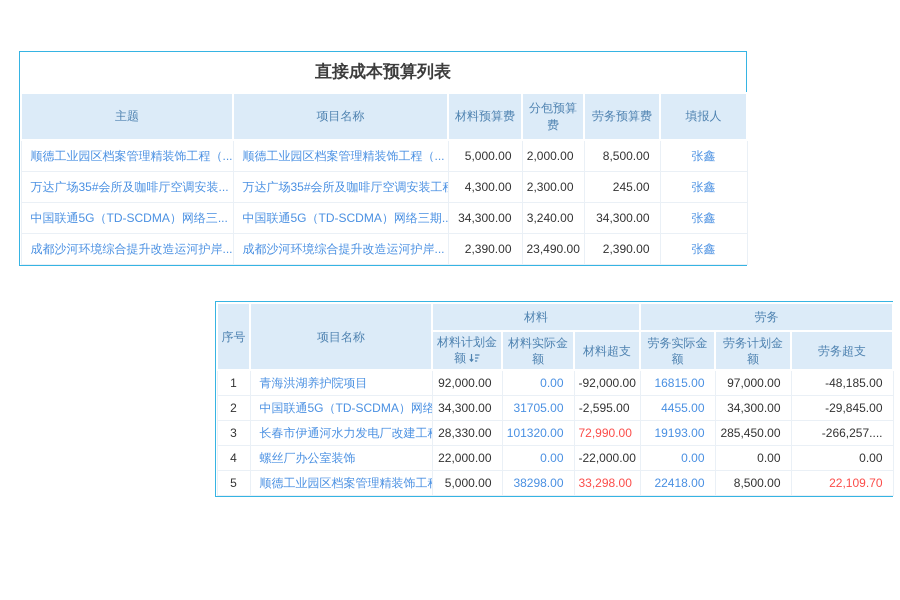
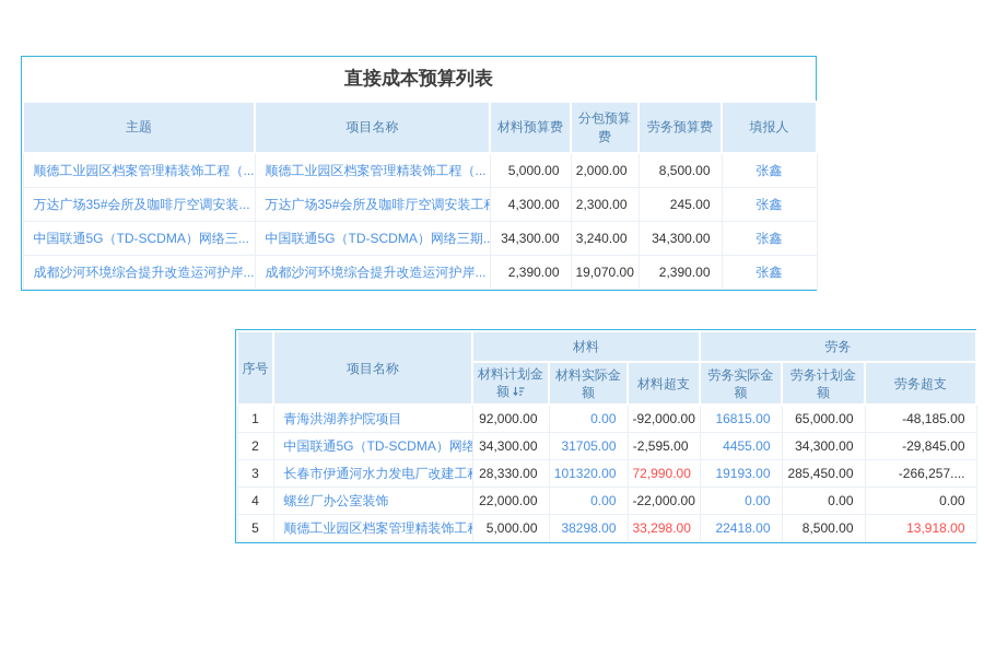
  直接成本预算列表
  主题	项目名称	材料预算费	分包预算费	劳务预算费	填报人
  顺德工业园区档案管理精装饰工程（...	顺德工业园区档案管理精装饰工程（...	5,000.00	2,000.00	8,500.00	张鑫
  万达广场35#会所及咖啡厅空调安装...	万达广场35#会所及咖啡厅空调安装工	4,300.00	2,300.00	245.00	张鑫
  中国联通5G（TD-SCDMA）网络三...	中国联通5G（TD-SCDMA）网络三期..	34,300.00	3,240.00	34,300.00	张鑫
- 成都沙河环境综合提升改造运河护岸...	成都沙河环境综合提升改造运河护岸...	2,390.00	23,490.00	2,390.00	张鑫
+ 成都沙河环境综合提升改造运河护岸...	成都沙河环境综合提升改造运河护岸...	2,390.00	19,070.00	2,390.00	张鑫
  序号	项目名称	材料	劳务
  材料计划金额	材料实际金额	材料超支	劳务实际金额	劳务计划金额	劳务超支
- 1	青海洪湖养护院项目	92,000.00	0.00	-92,000.00	16815.00	97,000.00	-48,185.00
+ 1	青海洪湖养护院项目	92,000.00	0.00	-92,000.00	16815.00	65,000.00	-48,185.00
  2	中国联通5G（TD-SCDMA）网络	34,300.00	31705.00	-2,595.00	4455.00	34,300.00	-29,845.00
  3	长春市伊通河水力发电厂改建工	28,330.00	101320.00	72,990.00	19193.00	285,450.00	-266,257....
  4	螺丝厂办公室装饰	22,000.00	0.00	-22,000.00	0.00	0.00	0.00
- 5	顺德工业园区档案管理精装饰工	5,000.00	38298.00	33,298.00	22418.00	8,500.00	22,109.70
+ 5	顺德工业园区档案管理精装饰工	5,000.00	38298.00	33,298.00	22418.00	8,500.00	13,918.00
